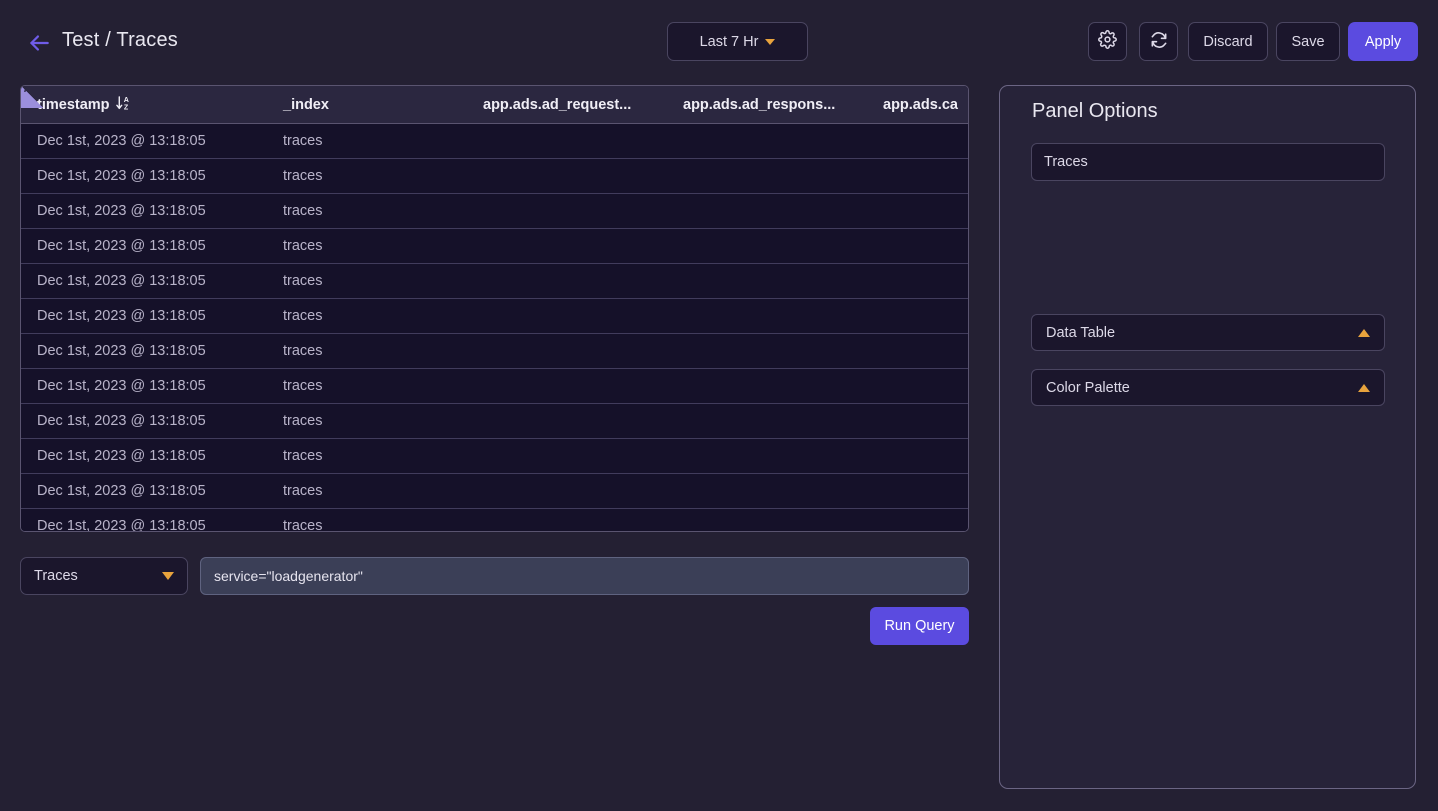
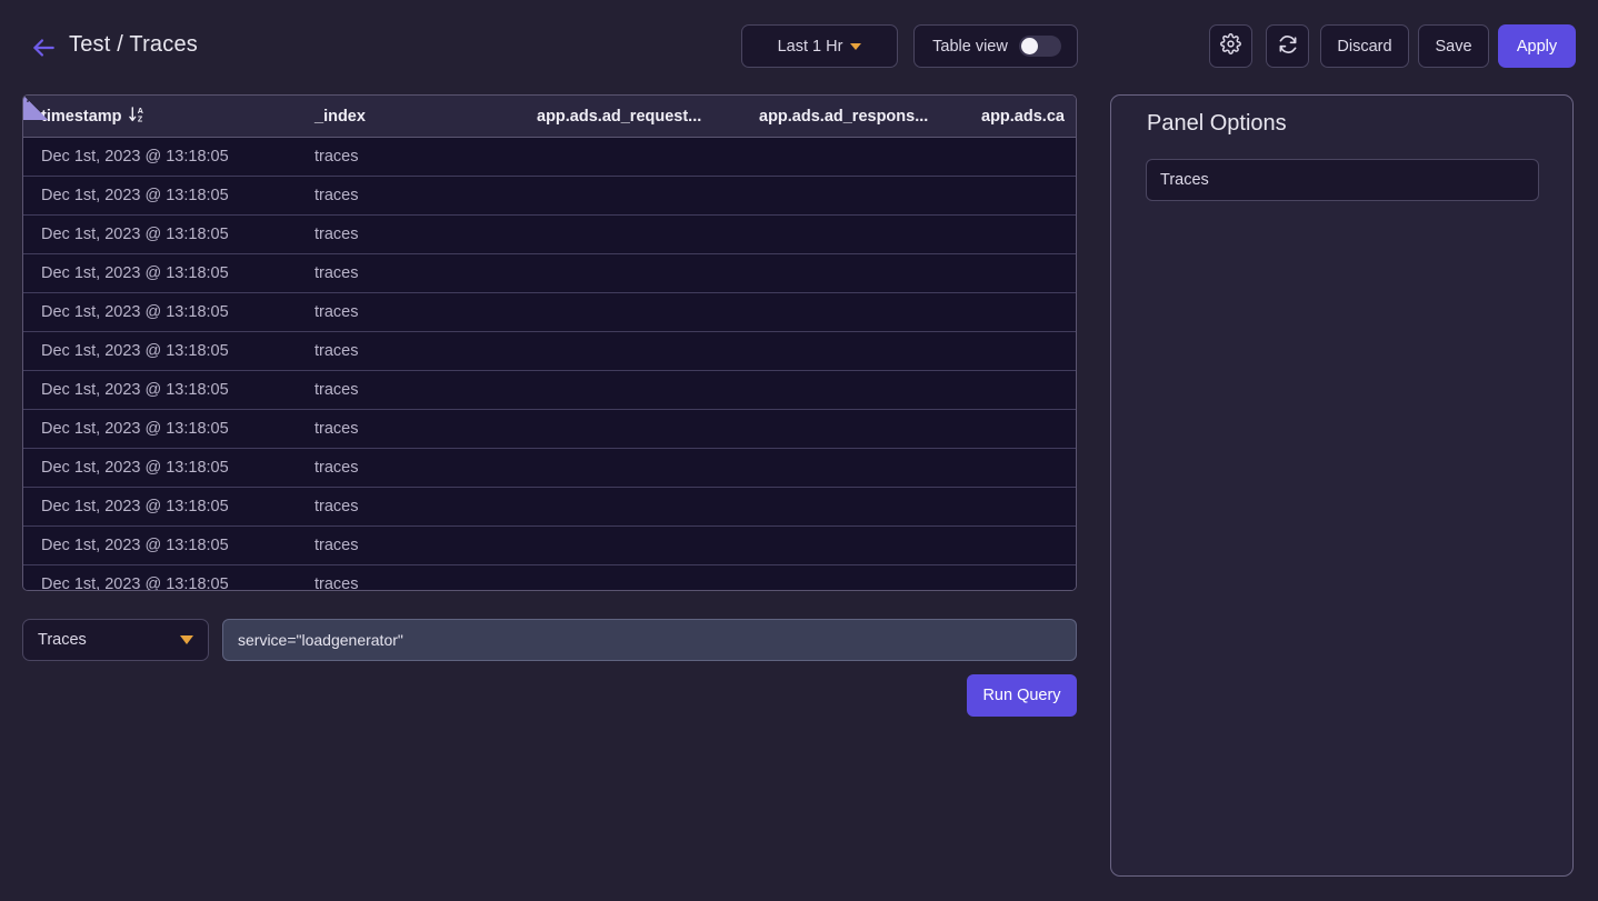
  Test / Traces
- Last 7 Hr
+ Last 1 Hr
+ Table view
  Discard
  Save
  Apply
  i
  imestamp
  A
  Z
  _index
  app.ads.ad_request...
  app.ads.ad_respons...
  app.ads.ca
  Dec 1st, 2023 @ 13:18:05
  traces
  Dec 1st, 2023 @ 13:18:05
  traces
  Dec 1st, 2023 @ 13:18:05
  traces
  Dec 1st, 2023 @ 13:18:05
  traces
  Dec 1st, 2023 @ 13:18:05
  traces
  Dec 1st, 2023 @ 13:18:05
  traces
  Dec 1st, 2023 @ 13:18:05
  traces
  Dec 1st, 2023 @ 13:18:05
  traces
  Dec 1st, 2023 @ 13:18:05
  traces
  Dec 1st, 2023 @ 13:18:05
  traces
  Dec 1st, 2023 @ 13:18:05
  traces
  Dec 1st, 2023 @ 13:18:05
  traces
  Traces
  service="loadgenerator"
  Run Query
  Panel Options
  Traces
- Data Table
- Color Palette
